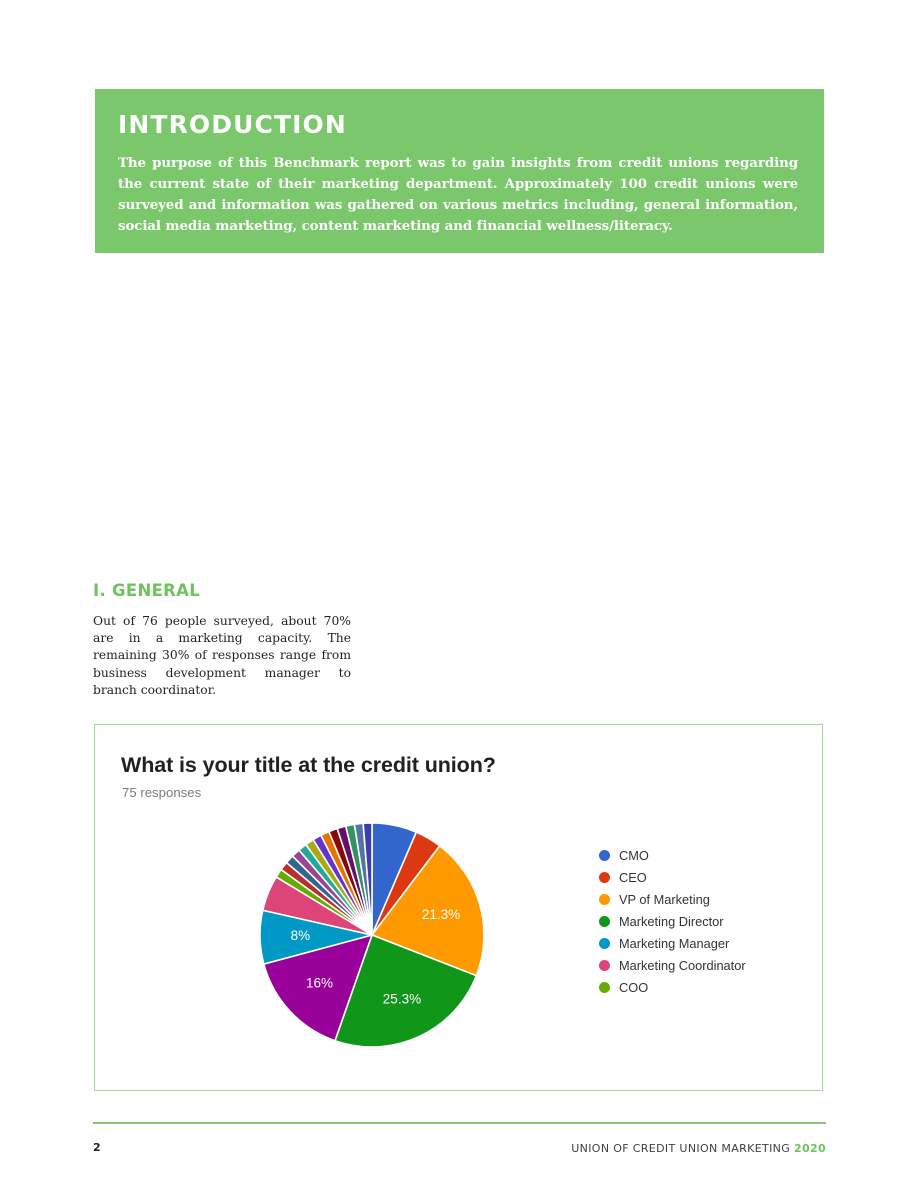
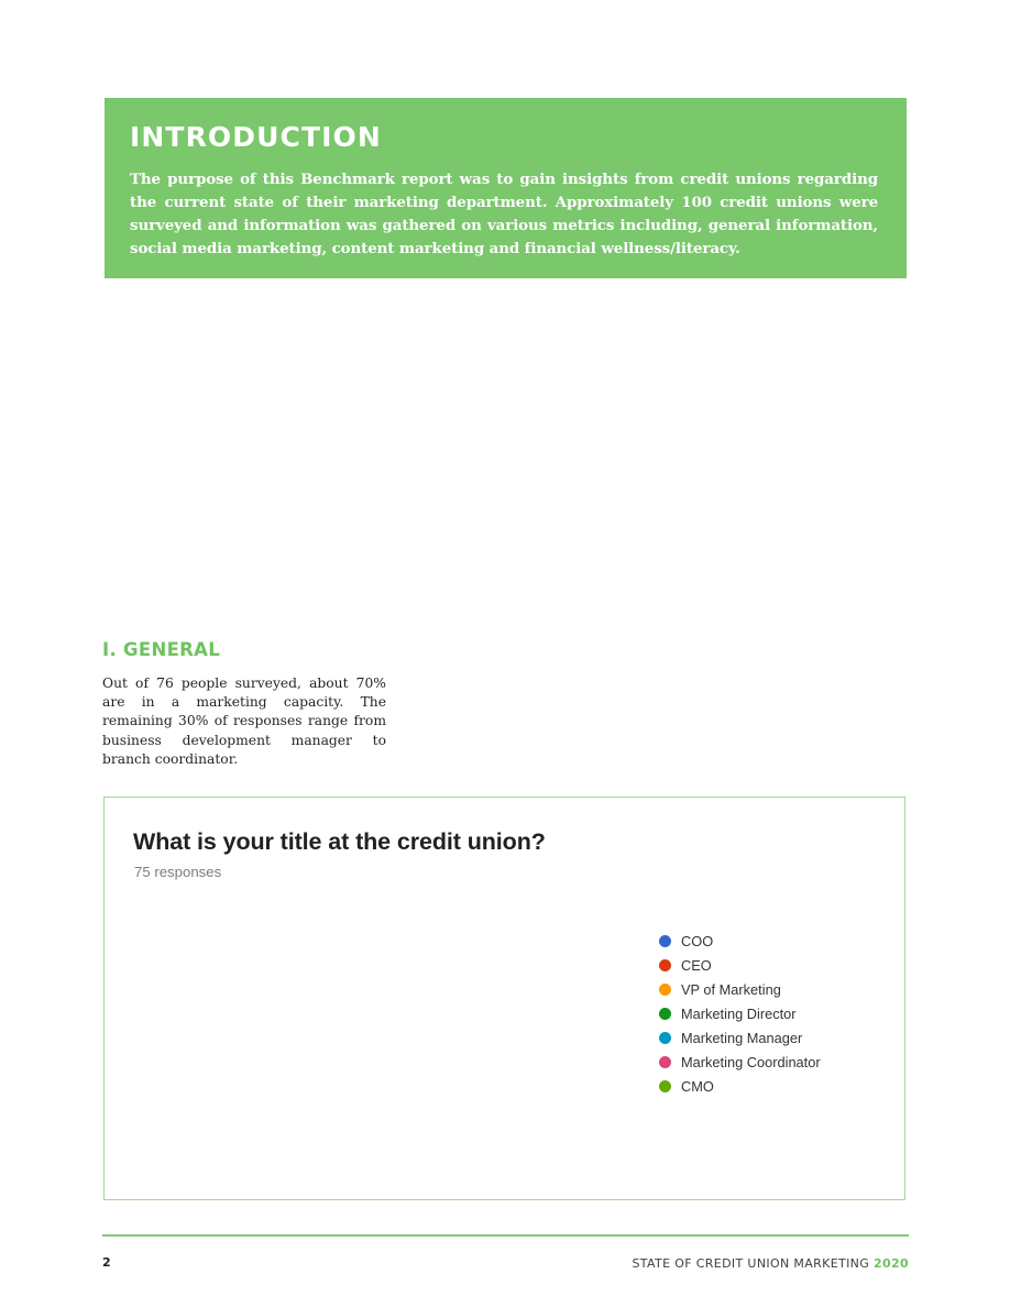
  INTRODUCTION
  The purpose of this Benchmark report was to gain insights from credit unions regarding the current state of their marketing department. Approximately 100 credit unions were surveyed and information was gathered on various metrics including, general information, social media marketing, content marketing and financial wellness/literacy.
  I. GENERAL
  Out of 76 people surveyed, about 70% are in a marketing capacity. The remaining 30% of responses range from business development manager to branch coordinator.
  What is your title at the credit union?
  75 responses
- 21.3%
- 25.3%
- 16%
- 8%
- CMO
+ COO
  CEO
  VP of Marketing
  Marketing Director
  Marketing Manager
  Marketing Coordinator
- COO
+ CMO
  2
- UNION OF CREDIT UNION MARKETING 2020
+ STATE OF CREDIT UNION MARKETING 2020
